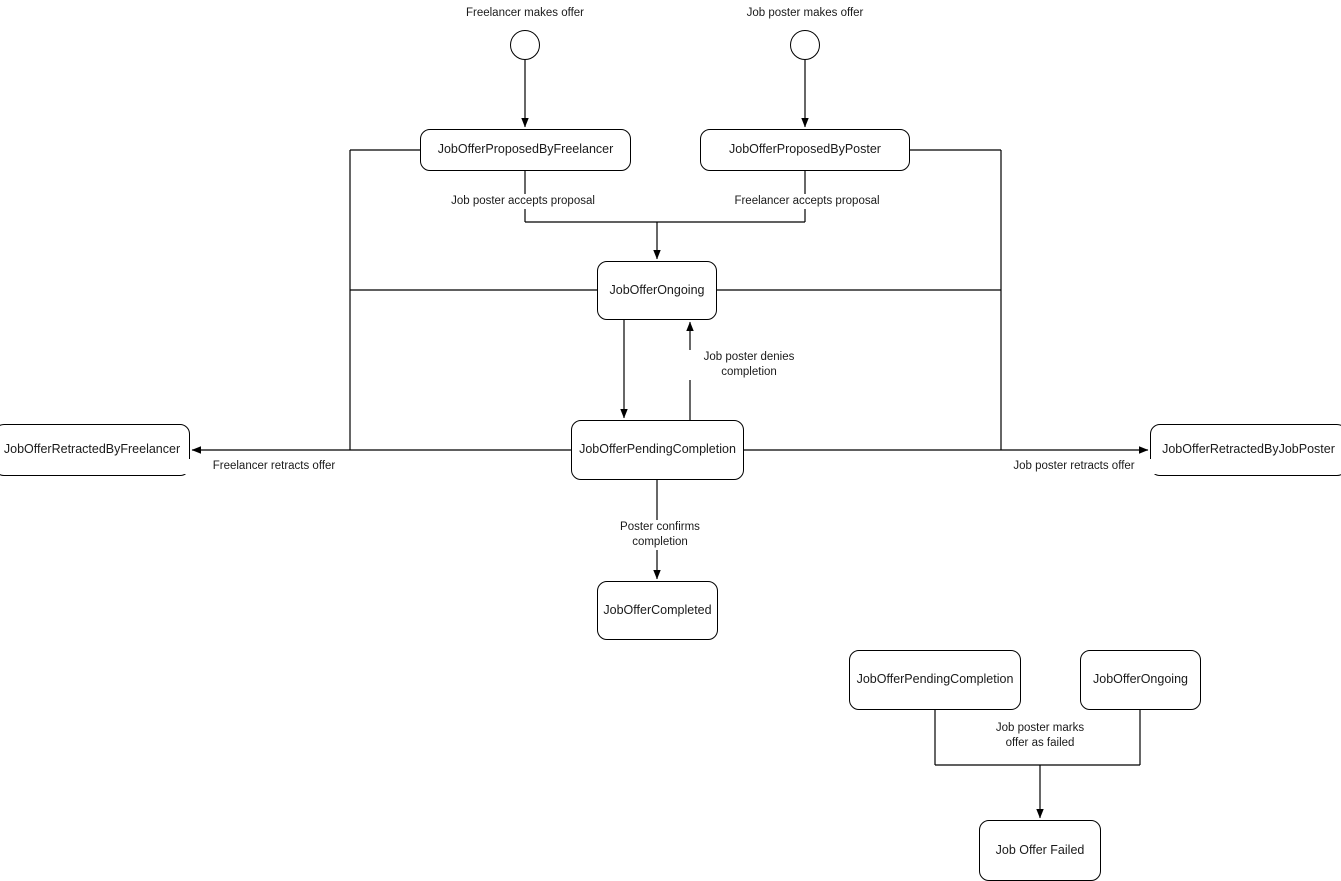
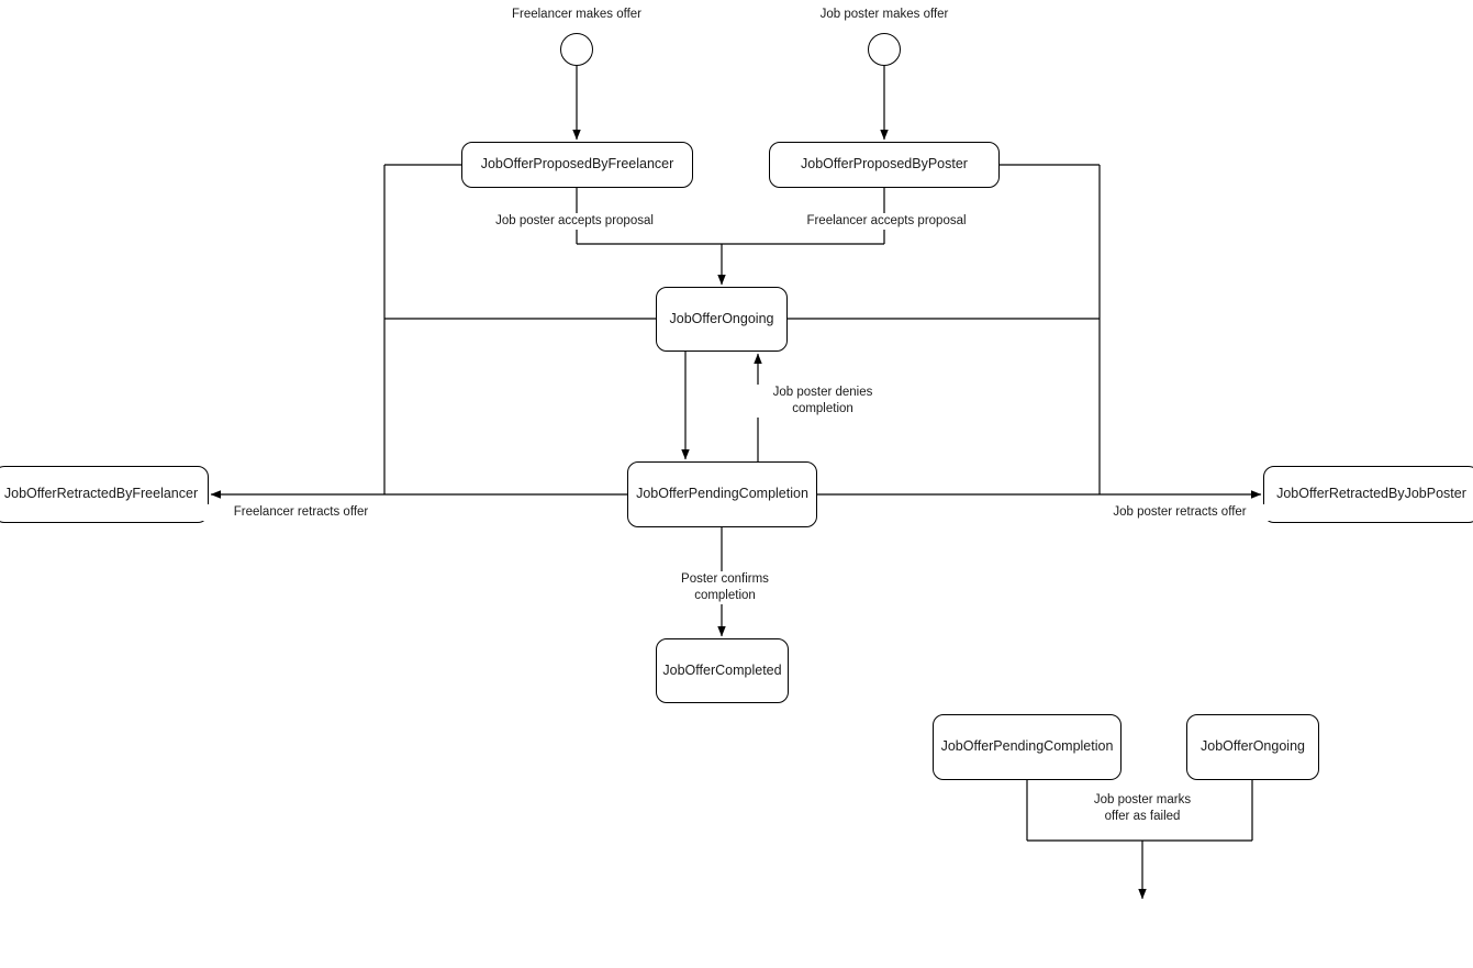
  Freelancer makes offer
  Job poster makes offer
  JobOfferProposedByFreelancer
  JobOfferProposedByPoster
  JobOfferOngoing
  JobOfferPendingCompletion
  JobOfferRetractedByFreelancer
  JobOfferRetractedByJobPoster
  JobOfferCompleted
  JobOfferPendingCompletion
  JobOfferOngoing
- Job Offer Failed
  Job poster accepts proposal
  Freelancer accepts proposal
  Job poster denies
  completion
  Freelancer retracts offer
  Job poster retracts offer
  Poster confirms
  completion
  Job poster marks
  offer as failed
